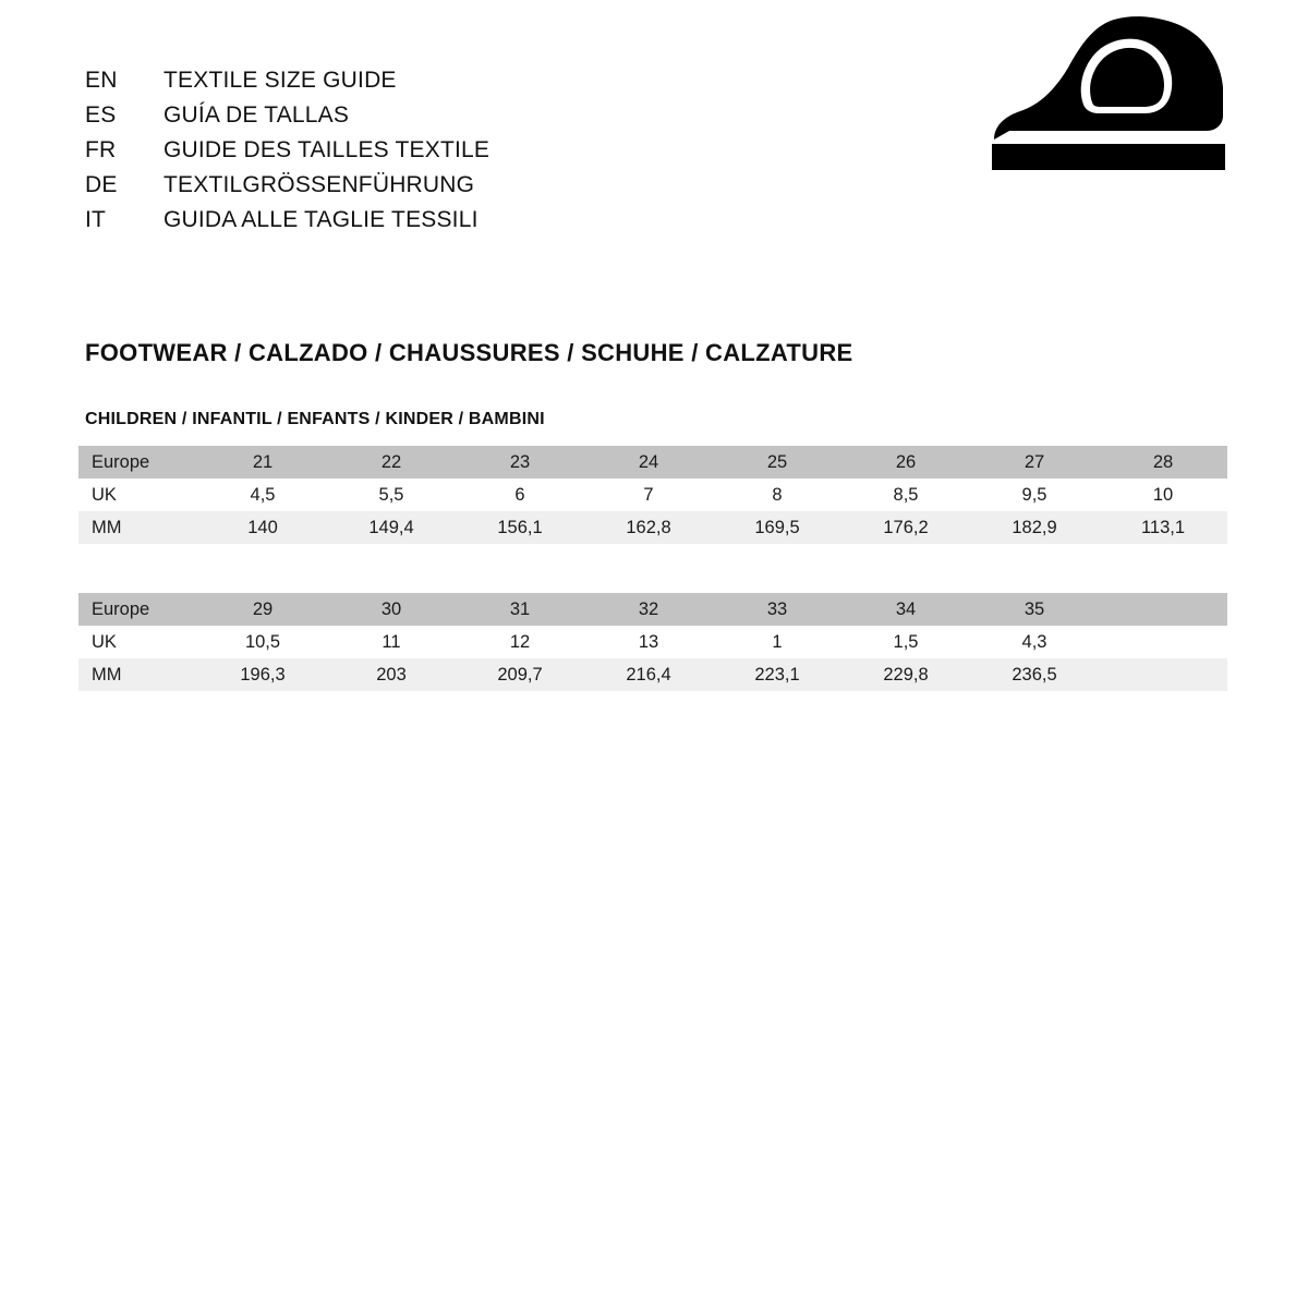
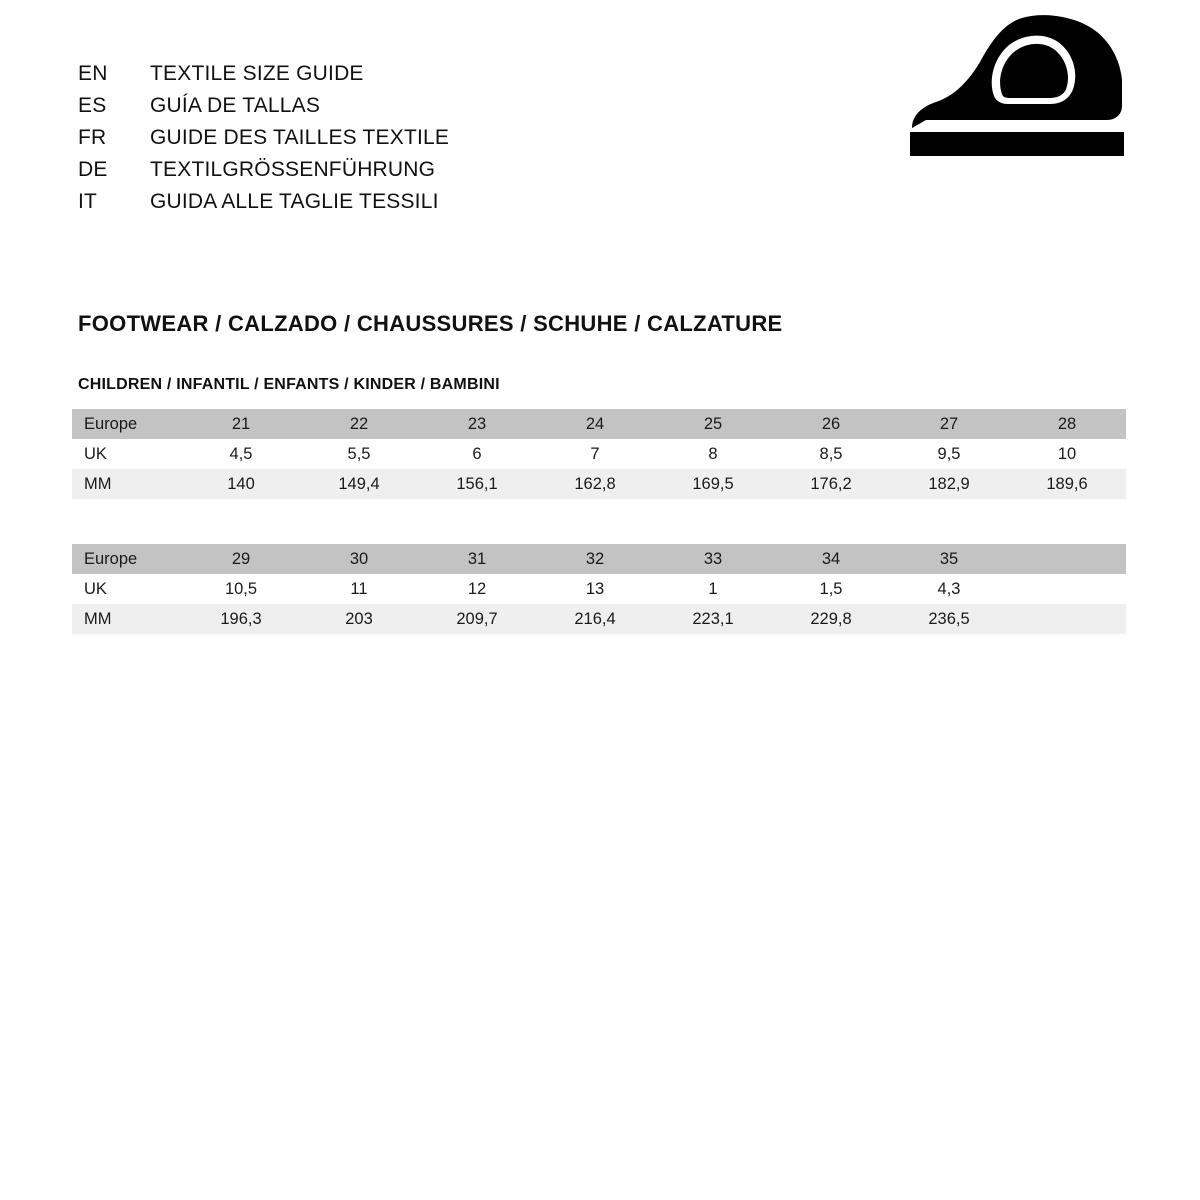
  EN
  TEXTILE SIZE GUIDE
  ES
  GUÍA DE TALLAS
  FR
  GUIDE DES TAILLES TEXTILE
  DE
  TEXTILGRÖSSENFÜHRUNG
  IT
  GUIDA ALLE TAGLIE TESSILI
  FOOTWEAR / CALZADO / CHAUSSURES / SCHUHE / CALZATURE
  CHILDREN / INFANTIL / ENFANTS / KINDER / BAMBINI
  Europe	21	22	23	24	25	26	27	28
  UK	4,5	5,5	6	7	8	8,5	9,5	10
- MM	140	149,4	156,1	162,8	169,5	176,2	182,9	113,1
+ MM	140	149,4	156,1	162,8	169,5	176,2	182,9	189,6
  Europe	29	30	31	32	33	34	35
  UK	10,5	11	12	13	1	1,5	4,3
  MM	196,3	203	209,7	216,4	223,1	229,8	236,5
